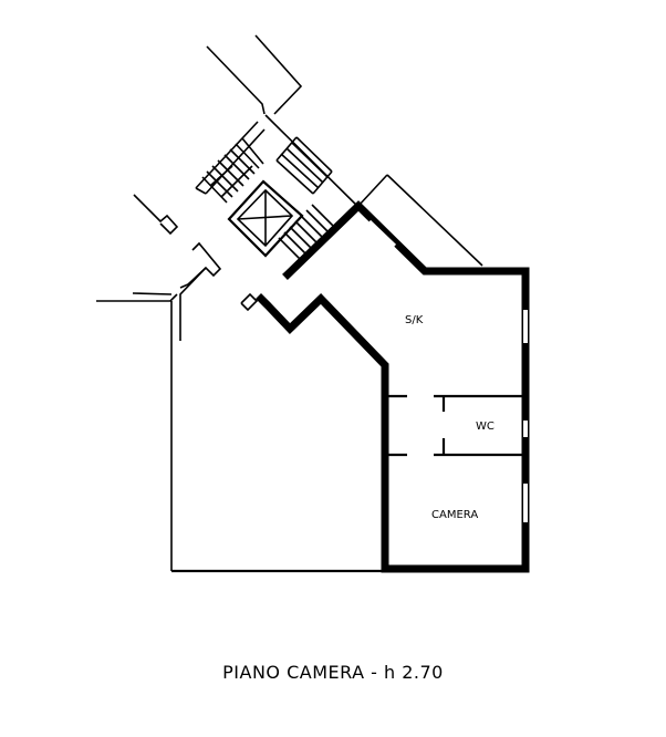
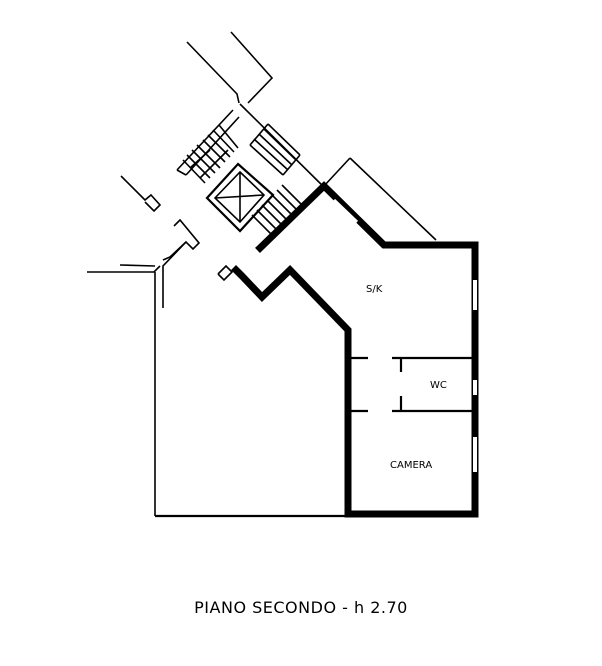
  S/K
  WC
  CAMERA
- PIANO CAMERA - h 2.70
+ PIANO SECONDO - h 2.70
